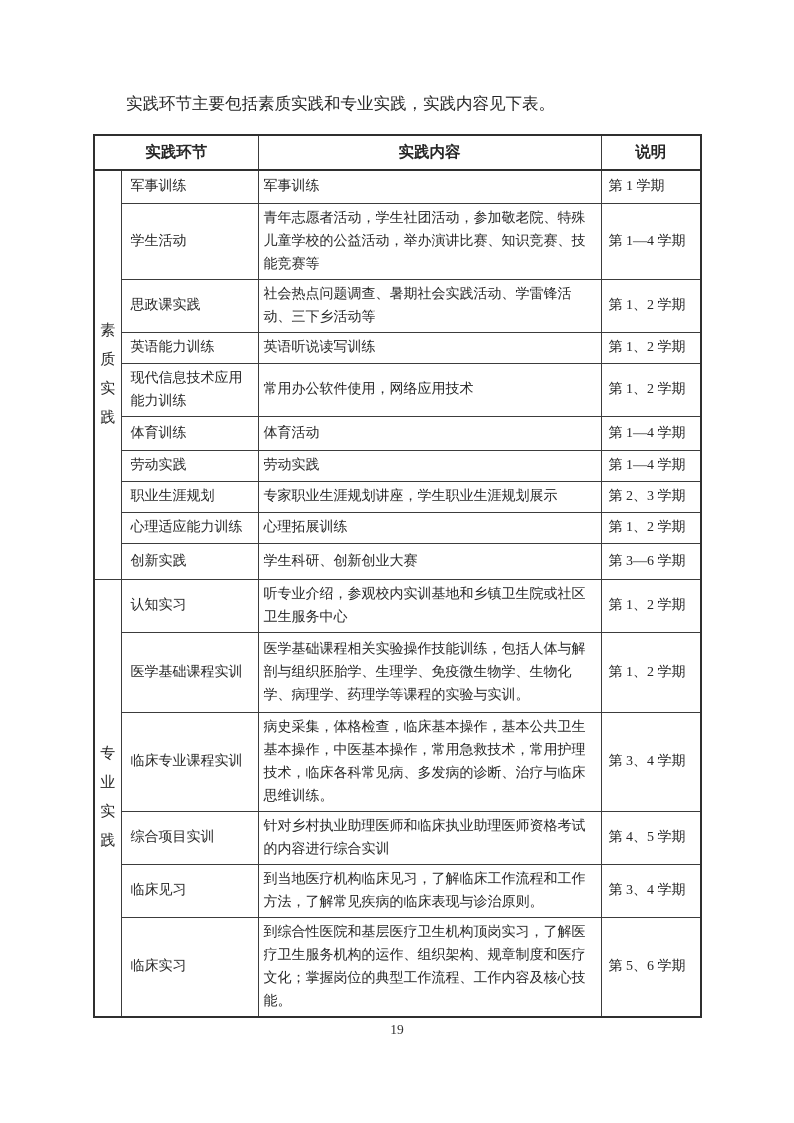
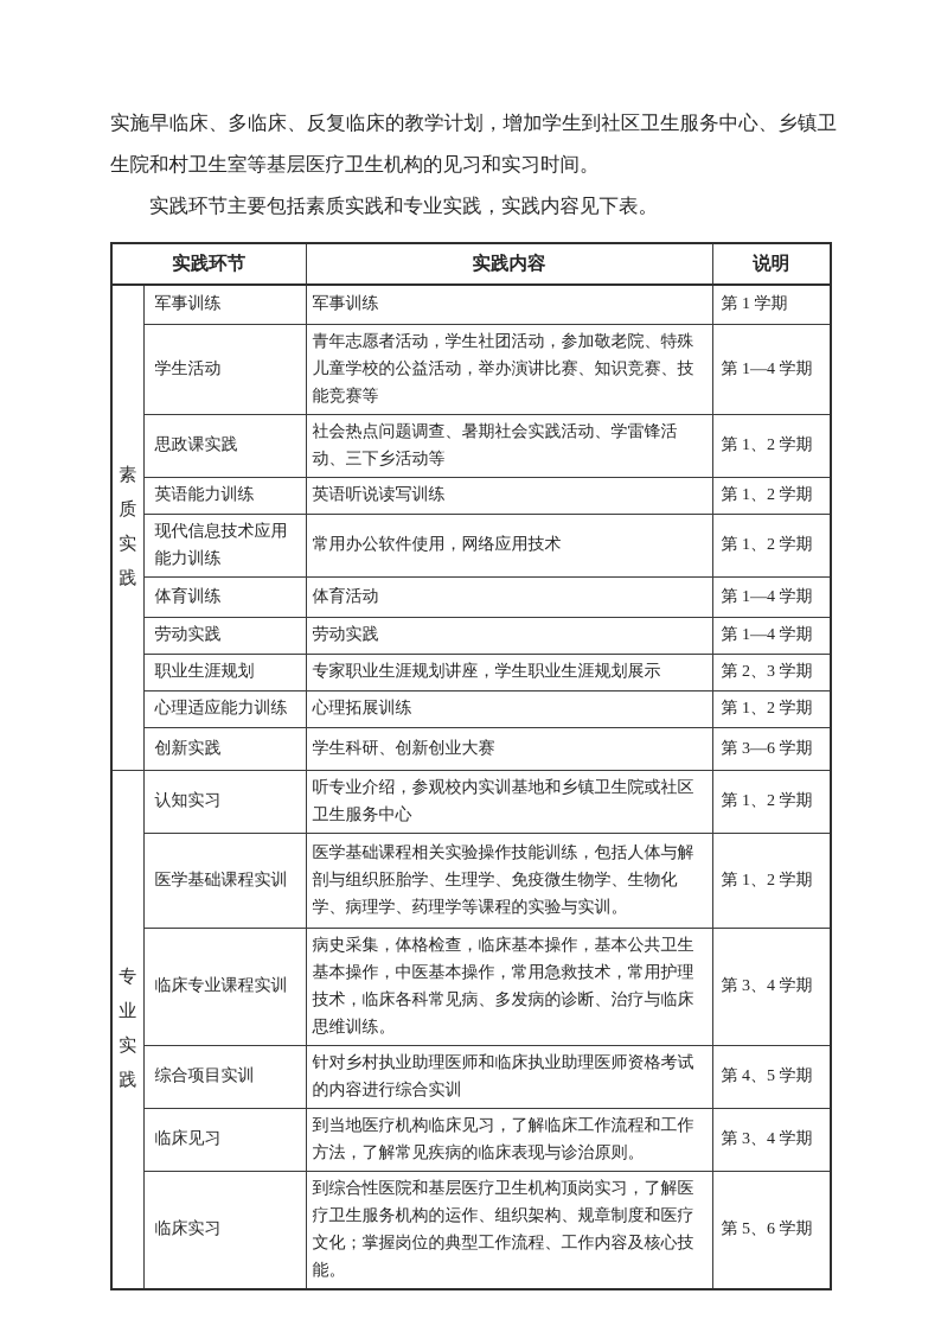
+ 实施早临床、多临床、反复临床的教学计划，增加学生到社区卫生服务中心、乡镇卫生院和村卫生室等基层医疗卫生机构的见习和实习时间。
  实践环节主要包括素质实践和专业实践，实践内容见下表。
  实践环节	实践内容	说明
  素质实践	军事训练	军事训练	第 1 学期
  学生活动	青年志愿者活动，学生社团活动，参加敬老院、特殊儿童学校的公益活动，举办演讲比赛、知识竞赛、技能竞赛等	第 1—4 学期
  思政课实践	社会热点问题调查、暑期社会实践活动、学雷锋活动、三下乡活动等	第 1、2 学期
  英语能力训练	英语听说读写训练	第 1、2 学期
  现代信息技术应用能力训练	常用办公软件使用，网络应用技术	第 1、2 学期
  体育训练	体育活动	第 1—4 学期
  劳动实践	劳动实践	第 1—4 学期
  职业生涯规划	专家职业生涯规划讲座，学生职业生涯规划展示	第 2、3 学期
  心理适应能力训练	心理拓展训练	第 1、2 学期
  创新实践	学生科研、创新创业大赛	第 3—6 学期
  专业实践	认知实习	听专业介绍，参观校内实训基地和乡镇卫生院或社区卫生服务中心	第 1、2 学期
  医学基础课程实训	医学基础课程相关实验操作技能训练，包括人体与解剖与组织胚胎学、生理学、免疫微生物学、生物化学、病理学、药理学等课程的实验与实训。	第 1、2 学期
  临床专业课程实训	病史采集，体格检查，临床基本操作，基本公共卫生基本操作，中医基本操作，常用急救技术，常用护理技术，临床各科常见病、多发病的诊断、治疗与临床思维训练。	第 3、4 学期
  综合项目实训	针对乡村执业助理医师和临床执业助理医师资格考试的内容进行综合实训	第 4、5 学期
  临床见习	到当地医疗机构临床见习，了解临床工作流程和工作方法，了解常见疾病的临床表现与诊治原则。	第 3、4 学期
  临床实习	到综合性医院和基层医疗卫生机构顶岗实习，了解医疗卫生服务机构的运作、组织架构、规章制度和医疗文化；掌握岗位的典型工作流程、工作内容及核心技能。	第 5、6 学期
- 19
